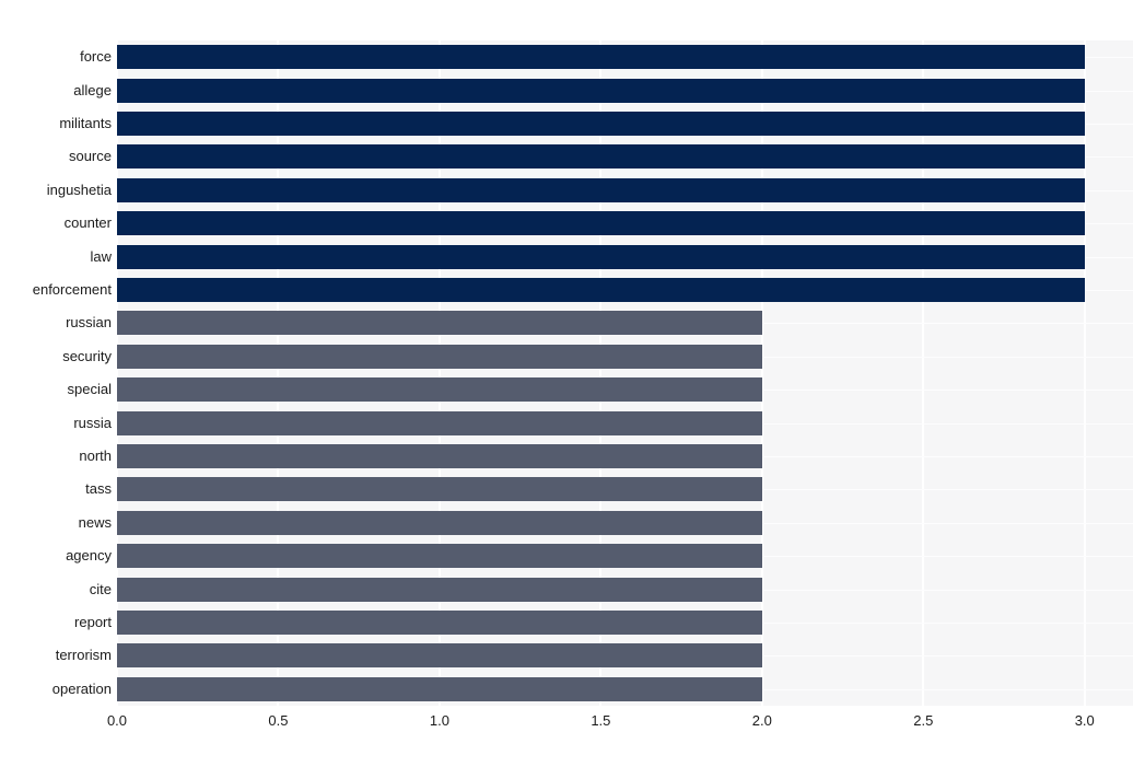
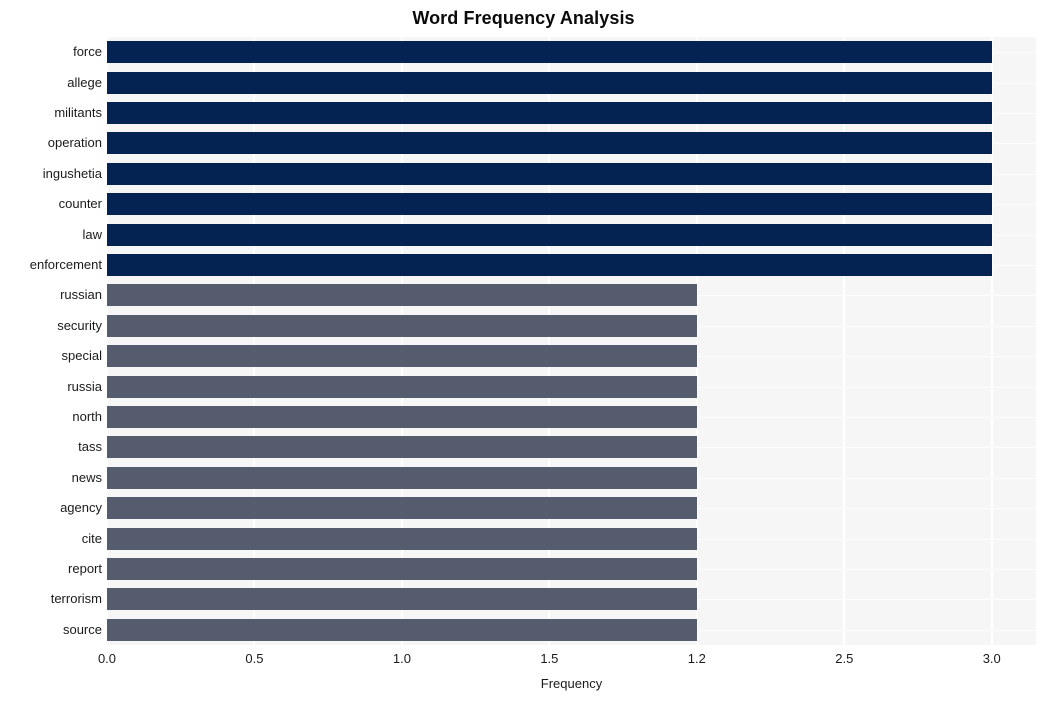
+ Word Frequency Analysis
  force
  allege
  militants
- source
+ operation
  ingushetia
  counter
  law
  enforcement
  russian
  security
  special
  russia
  north
  tass
  news
  agency
  cite
  report
  terrorism
- operation
+ source
  0.0
  0.5
  1.0
  1.5
- 2.0
+ 1.2
  2.5
  3.0
+ Frequency
